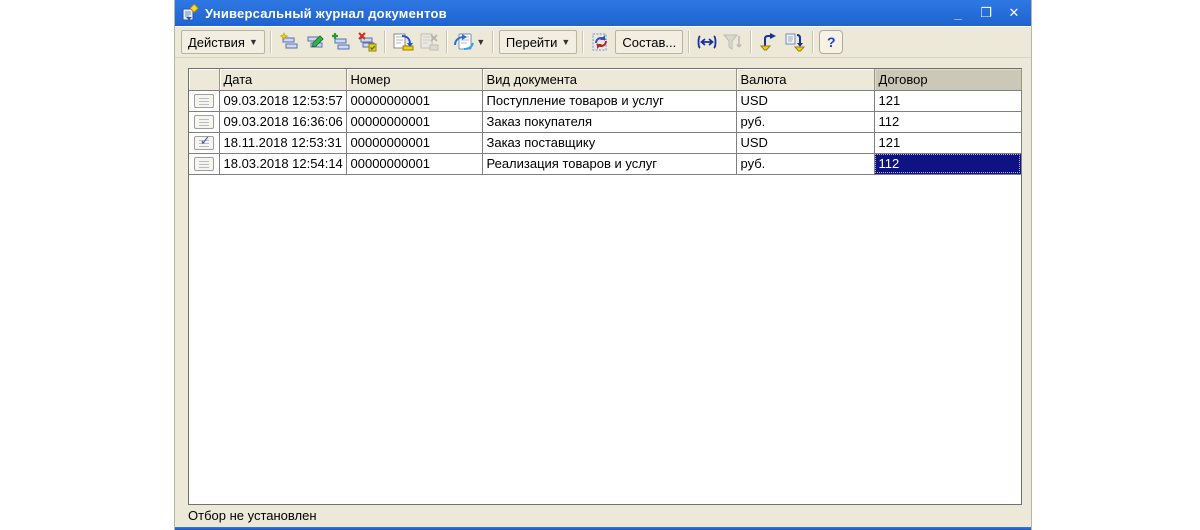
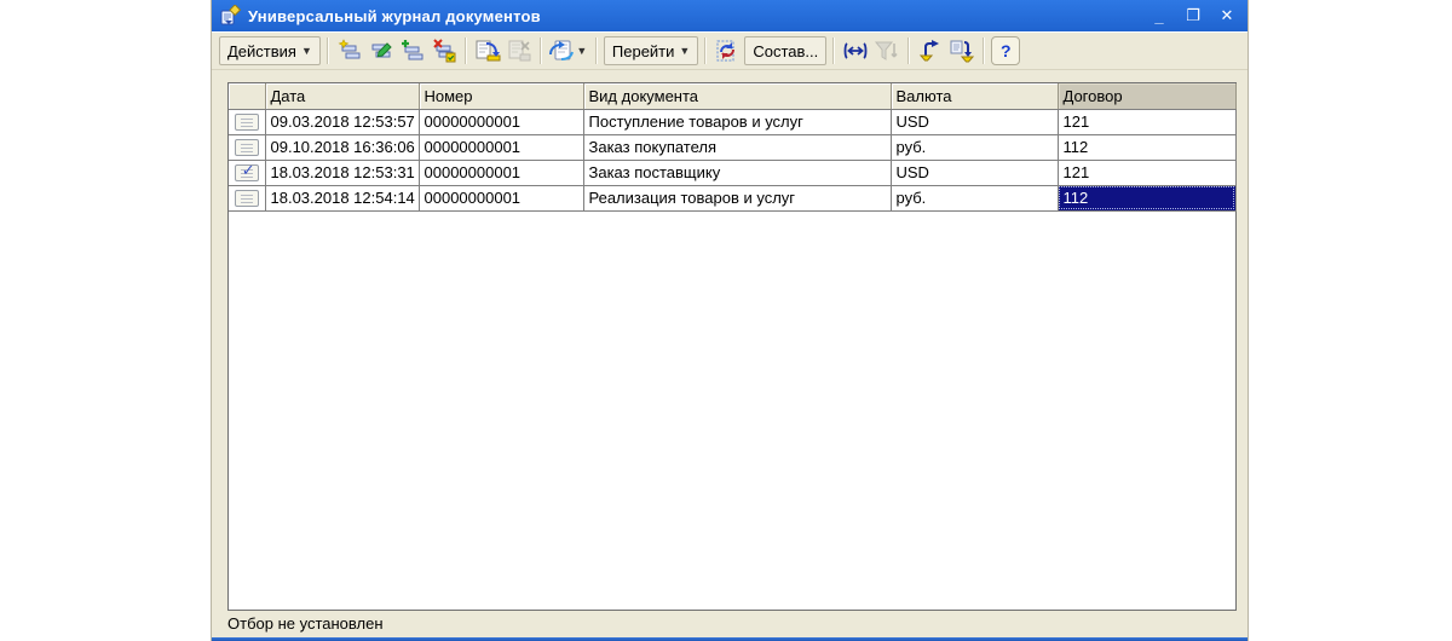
  Универсальный журнал документов
  _
  ❐
  ✕
  Действия
  ▼
  ▼
  Перейти
  ▼
  Состав...
  ?
  	Дата	Номер	Вид документа	Валюта	Договор
  	09.03.2018 12:53:57	00000000001	Поступление товаров и услуг	USD	121
- 	09.03.2018 16:36:06	00000000001	Заказ покупателя	руб.	112
+ 	09.10.2018 16:36:06	00000000001	Заказ покупателя	руб.	112
- ✓	18.11.2018 12:53:31	00000000001	Заказ поставщику	USD	121
+ ✓	18.03.2018 12:53:31	00000000001	Заказ поставщику	USD	121
  	18.03.2018 12:54:14	00000000001	Реализация товаров и услуг	руб.	112
  Отбор не установлен
